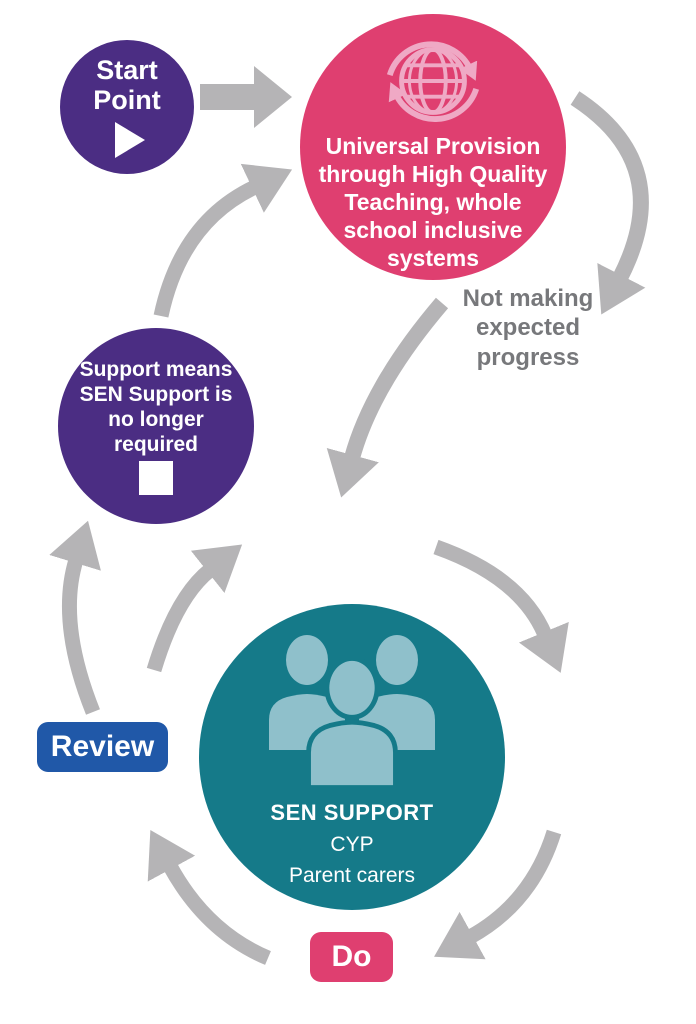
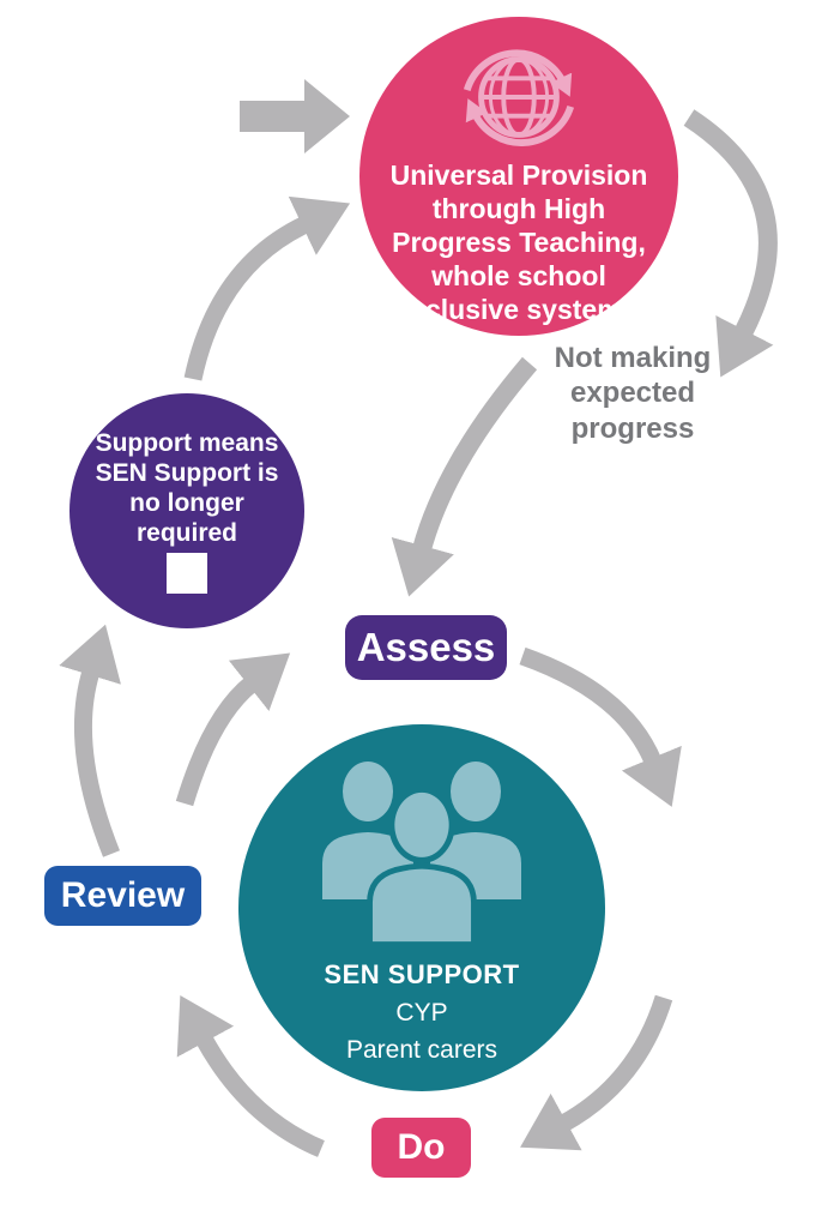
- Start Point
- Universal Provision through High Quality Teaching, whole school inclusive systems
+ Universal Provision through High Progress Teaching, whole school inclusive systems
  Not making expected progress
  Support means SEN Support is no longer required
+ Assess
  SEN SUPPORT
  CYP
  Parent carers
  Review
  Do
